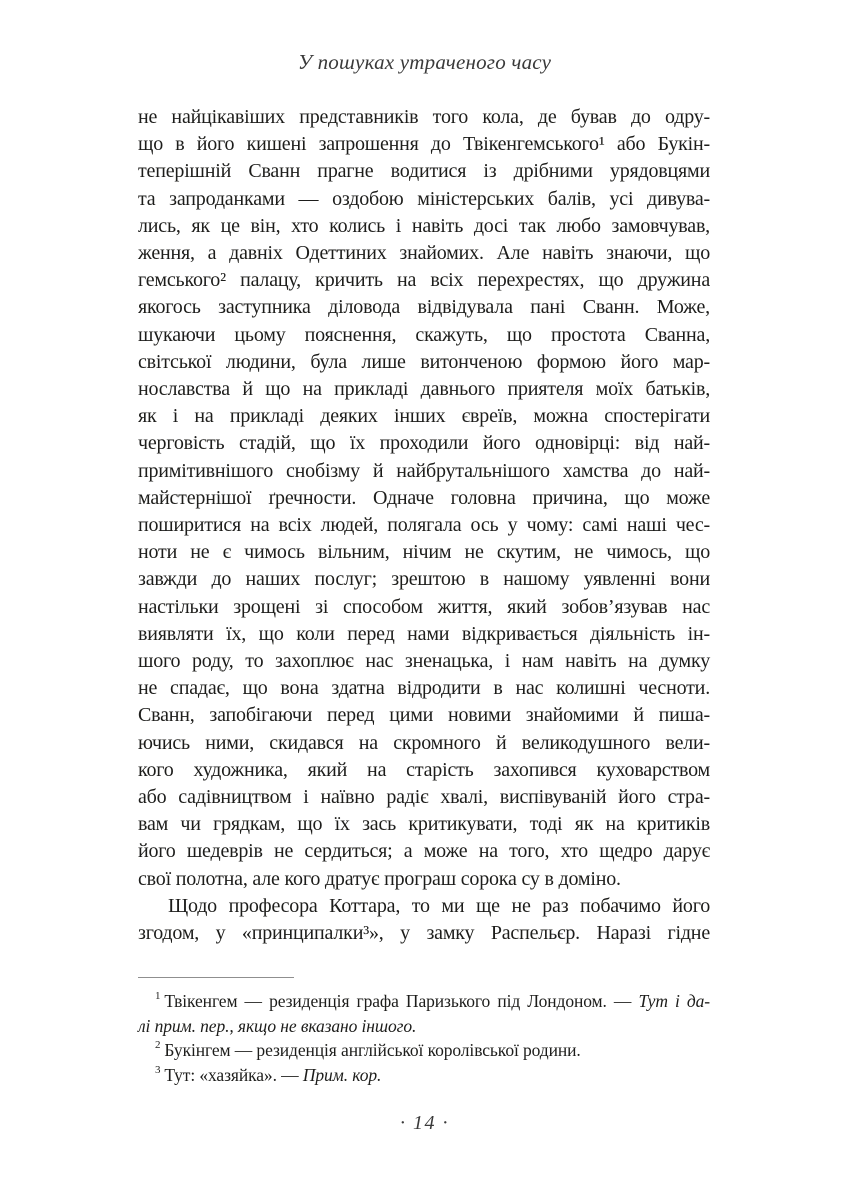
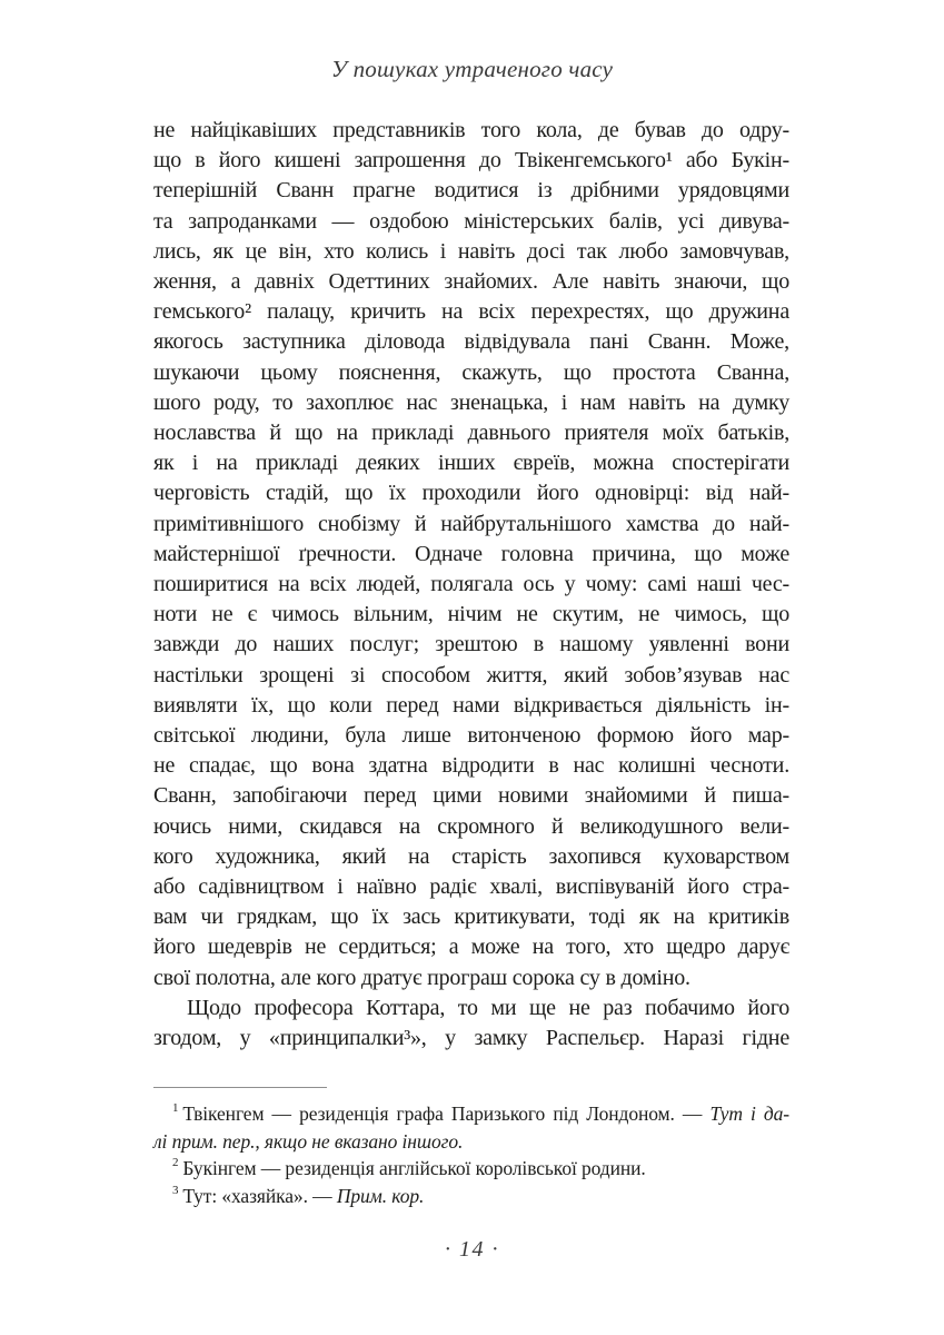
  У пошуках утраченого часу
  не найцікавіших представників того кола, де бував до одру-
  що в його кишені запрошення до Твікенгемського¹ або Букін-
  теперішній Сванн прагне водитися із дрібними урядовцями
  та запроданками — оздобою міністерських балів, усі дивува-
  лись, як це він, хто колись і навіть досі так любо замовчував,
  ження, а давніх Одеттиних знайомих. Але навіть знаючи, що
  гемського² палацу, кричить на всіх перехрестях, що дружина
  якогось заступника діловода відвідувала пані Сванн. Може,
  шукаючи цьому пояснення, скажуть, що простота Сванна,
- світської людини, була лише витонченою формою його мар-
+ шого роду, то захоплює нас зненацька, і нам навіть на думку
  нославства й що на прикладі давнього приятеля моїх батьків,
  як і на прикладі деяких інших євреїв, можна спостерігати
  черговість стадій, що їх проходили його одновірці: від най-
  примітивнішого снобізму й найбрутальнішого хамства до най-
  майстернішої ґречности. Одначе головна причина, що може
  поширитися на всіх людей, полягала ось у чому: самі наші чес-
  ноти не є чимось вільним, нічим не скутим, не чимось, що
  завжди до наших послуг; зрештою в нашому уявленні вони
  настільки зрощені зі способом життя, який зобов’язував нас
  виявляти їх, що коли перед нами відкривається діяльність ін-
- шого роду, то захоплює нас зненацька, і нам навіть на думку
+ світської людини, була лише витонченою формою його мар-
  не спадає, що вона здатна відродити в нас колишні чесноти.
  Сванн, запобігаючи перед цими новими знайомими й пиша-
  ючись ними, скидався на скромного й великодушного вели-
  кого художника, який на старість захопився куховарством
  або садівництвом і наївно радіє хвалі, виспівуваній його стра-
  вам чи грядкам, що їх зась критикувати, тоді як на критиків
  його шедеврів не сердиться; а може на того, хто щедро дарує
  свої полотна, але кого дратує програш сорока су в доміно.
  Щодо професора Коттара, то ми ще не раз побачимо його
  згодом, у «принципалки³», у замку Распельєр. Наразі гідне
  1 Твікенгем — резиденція графа Паризького під Лондоном. — Тут і да-
  лі прим. пер., якщо не вказано іншого.
  2 Букінгем — резиденція англійської королівської родини.
  3 Тут: «хазяйка». — Прим. кор.
  · 14 ·
